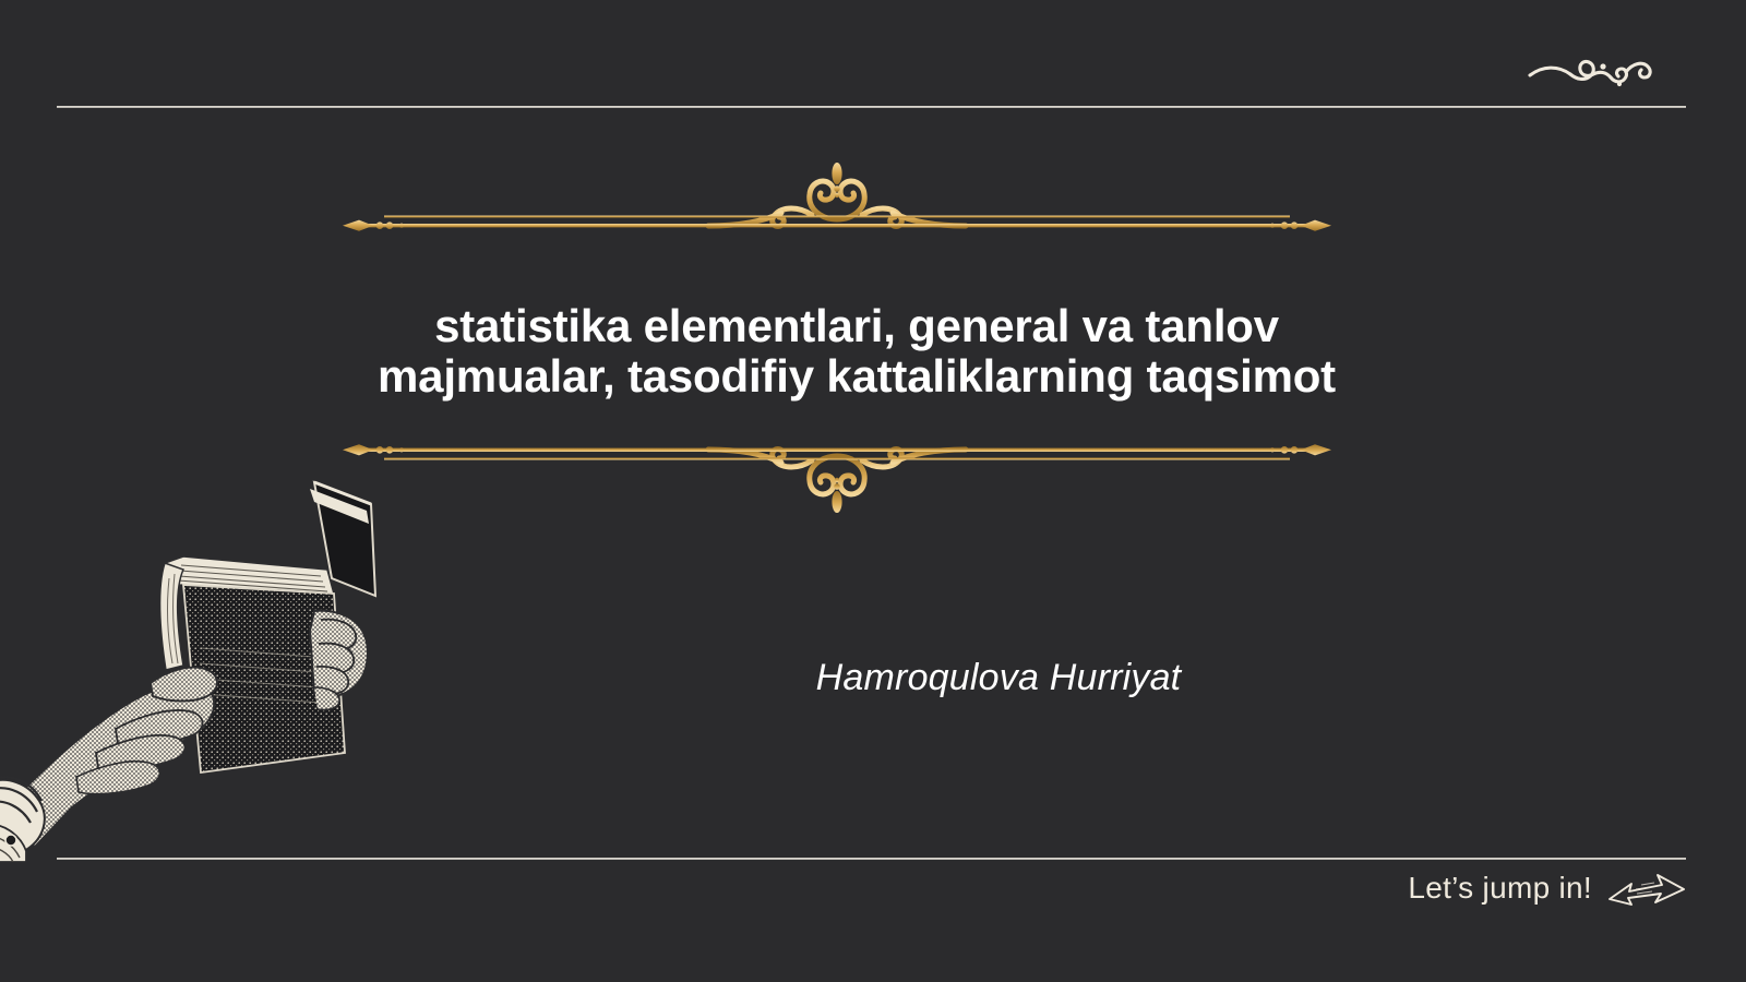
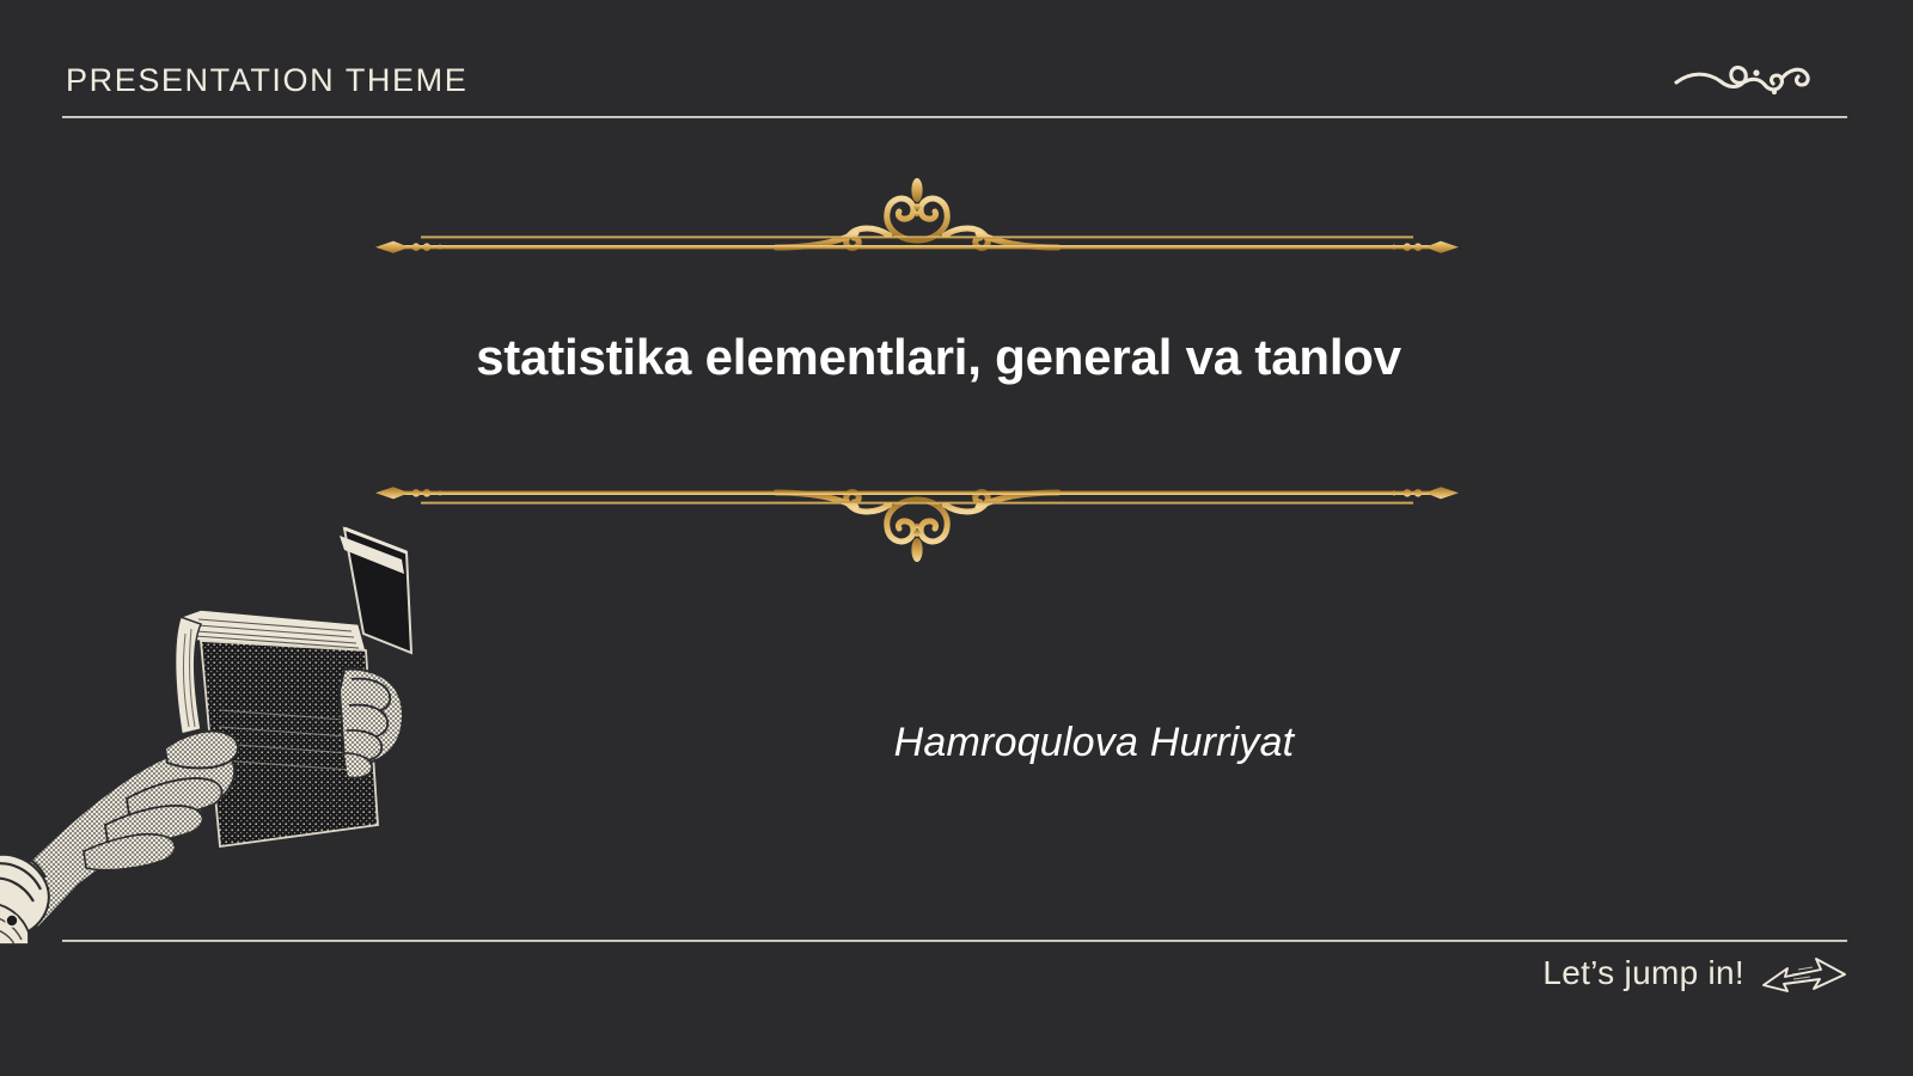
+ PRESENTATION THEME
  statistika elementlari, general va tanlov
- majmualar, tasodifiy kattaliklarning taqsimot
  Hamroqulova Hurriyat
  Let’s jump in!
